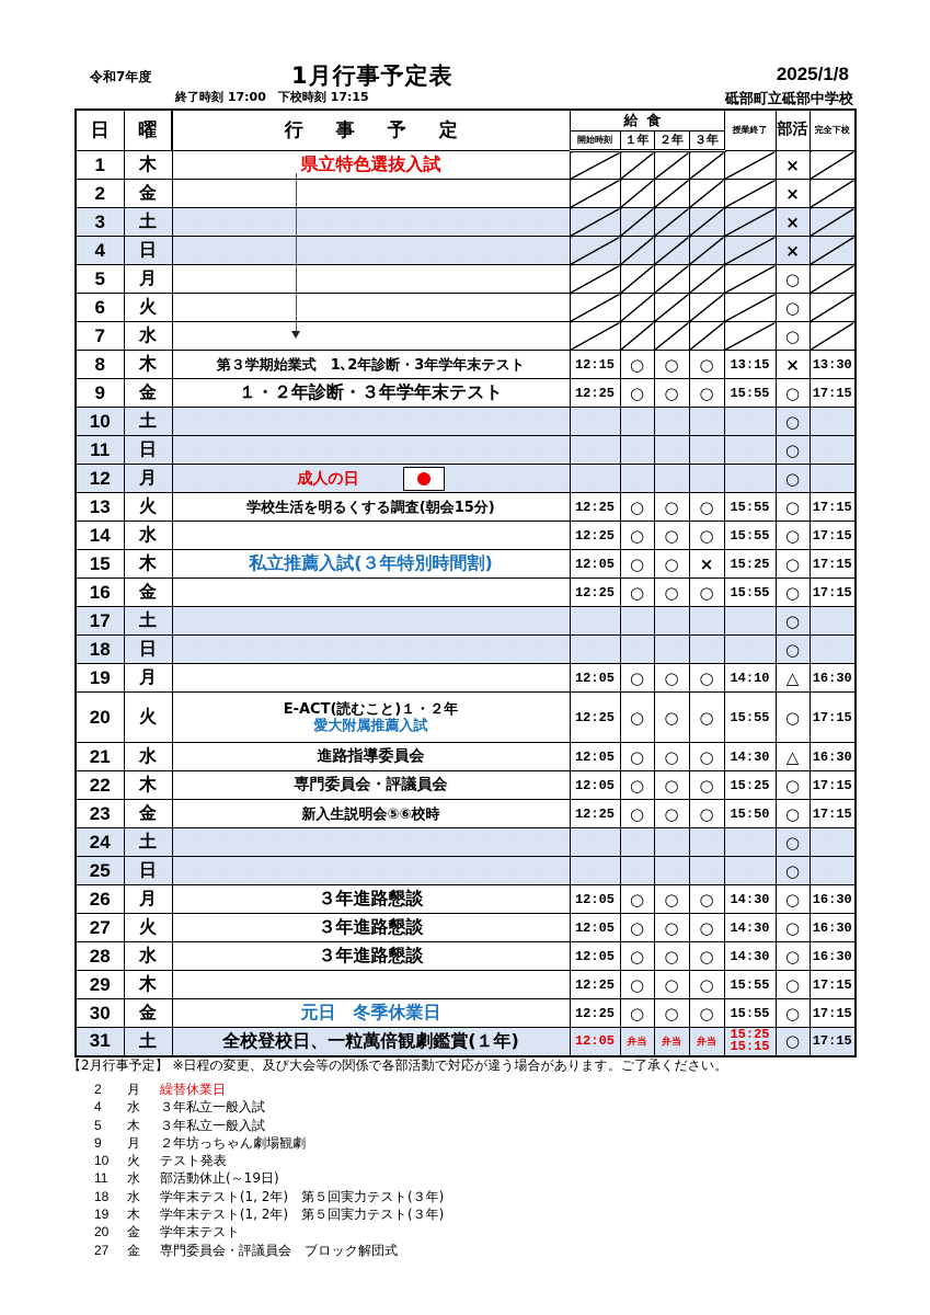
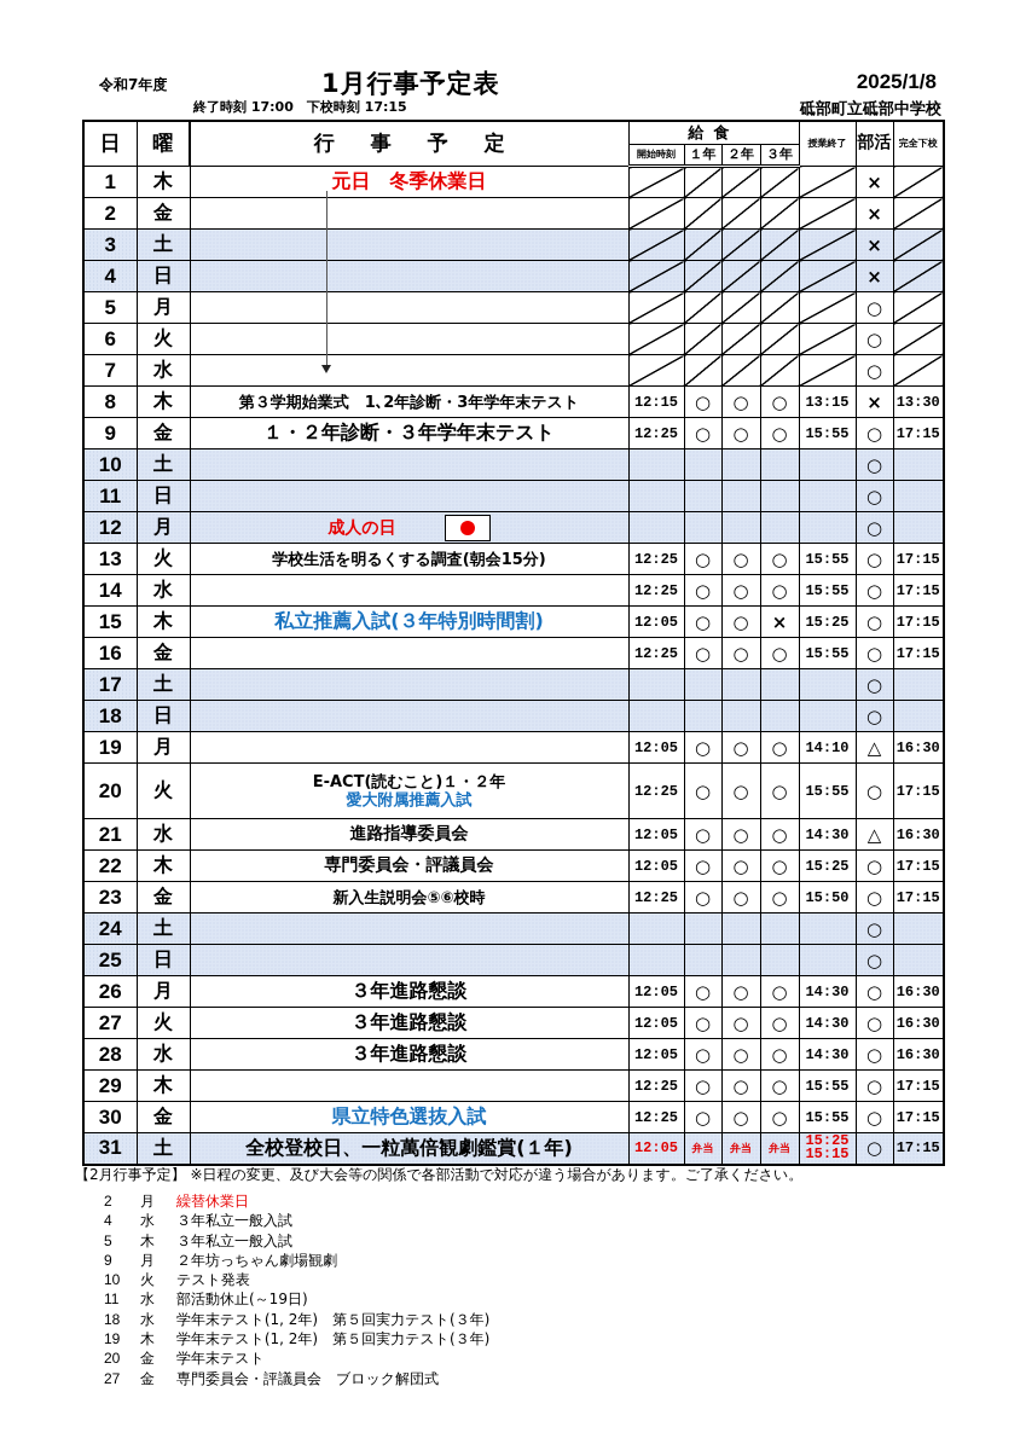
  令和7年度
  1月行事予定表
  2025/1/8
  終了時刻 17:00 下校時刻 17:15
  砥部町立砥部中学校
  日	曜	行事予定	給食	授業終了	部活	完全下校
  開始時刻	１年	２年	３年
- 1	木	県立特色選抜入試						×
+ 1	木	元日 冬季休業日						×
  2	金							×
  3	土							×
  4	日							×
  5	月							○
  6	火							○
  7	水							○
  8	木	第３学期始業式 1､2年診断・3年学年末テスト	12:15	○	○	○	13:15	×	13:30
  9	金	１・２年診断・３年学年末テスト	12:25	○	○	○	15:55	○	17:15
  10	土							○
  11	日							○
  12	月	成人の日						○
  13	火	学校生活を明るくする調査(朝会15分)	12:25	○	○	○	15:55	○	17:15
  14	水		12:25	○	○	○	15:55	○	17:15
  15	木	私立推薦入試(３年特別時間割)	12:05	○	○	×	15:25	○	17:15
  16	金		12:25	○	○	○	15:55	○	17:15
  17	土							○
  18	日							○
  19	月		12:05	○	○	○	14:10	△	16:30
  20	火	E-ACT(読むこと)１・２年愛大附属推薦入試	12:25	○	○	○	15:55	○	17:15
  21	水	進路指導委員会	12:05	○	○	○	14:30	△	16:30
  22	木	専門委員会・評議員会	12:05	○	○	○	15:25	○	17:15
  23	金	新入生説明会⑤⑥校時	12:25	○	○	○	15:50	○	17:15
  24	土							○
  25	日							○
  26	月	３年進路懇談	12:05	○	○	○	14:30	○	16:30
  27	火	３年進路懇談	12:05	○	○	○	14:30	○	16:30
  28	水	３年進路懇談	12:05	○	○	○	14:30	○	16:30
  29	木		12:25	○	○	○	15:55	○	17:15
- 30	金	元日 冬季休業日	12:25	○	○	○	15:55	○	17:15
+ 30	金	県立特色選抜入試	12:25	○	○	○	15:55	○	17:15
  31	土	全校登校日、一粒萬倍観劇鑑賞(１年)	12:05	弁当	弁当	弁当	15:2515:15	○	17:15
  【2月行事予定】 ※日程の変更、及び大会等の関係で各部活動で対応が違う場合があります。ご了承ください。
  2
  月
  繰替休業日
  4
  水
  ３年私立一般入試
  5
  木
  ３年私立一般入試
  9
  月
  ２年坊っちゃん劇場観劇
  10
  火
  テスト発表
  11
  水
  部活動休止(～19日)
  18
  水
  学年末テスト(1, 2年) 第５回実力テスト(３年)
  19
  木
  学年末テスト(1, 2年) 第５回実力テスト(３年)
  20
  金
  学年末テスト
  27
  金
  専門委員会・評議員会 ブロック解団式
